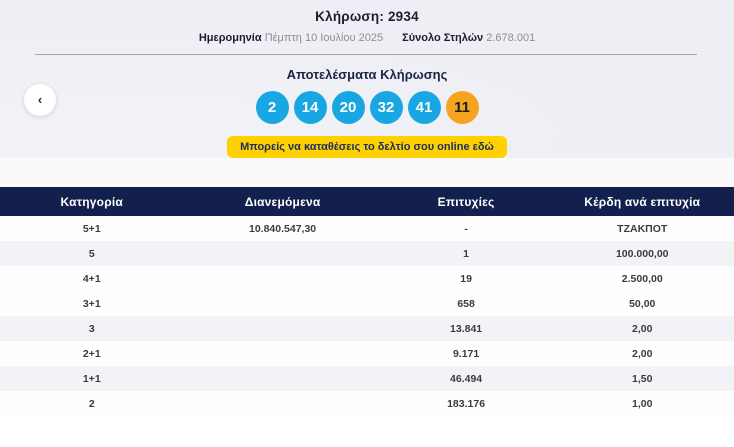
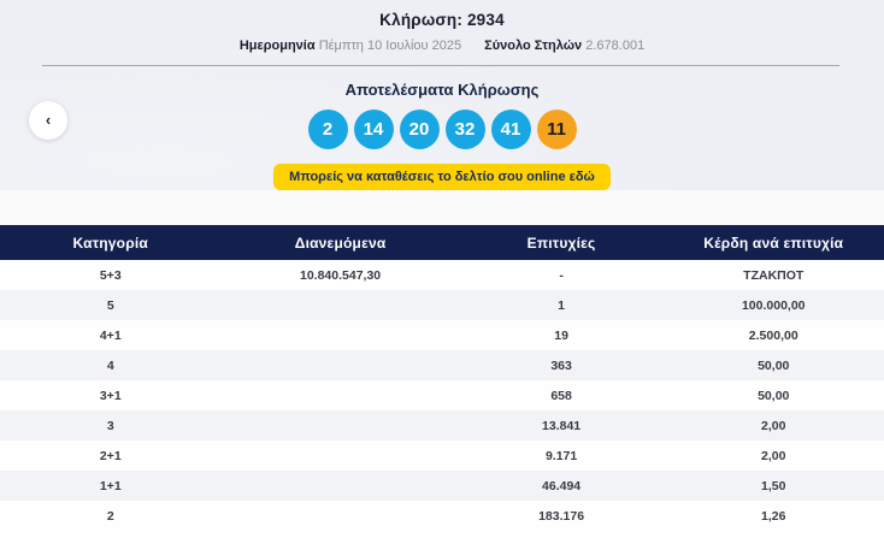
  Κλήρωση: 2934
  Ημερομηνία Πέμπτη 10 Ιουλίου 2025 Σύνολο Στηλών 2.678.001
  Αποτελέσματα Κλήρωσης
  2
  14
  20
  32
  41
  11
  Μπορείς να καταθέσεις το δελτίο σου online εδώ
  ‹
  Κατηγορία	Διανεμόμενα	Επιτυχίες	Κέρδη ανά επιτυχία
- 5+1	10.840.547,30	-	ΤΖΑΚΠΟΤ
+ 5+3	10.840.547,30	-	ΤΖΑΚΠΟΤ
  5		1	100.000,00
  4+1		19	2.500,00
+ 4		363	50,00
  3+1		658	50,00
  3		13.841	2,00
  2+1		9.171	2,00
  1+1		46.494	1,50
- 2		183.176	1,00
+ 2		183.176	1,26
